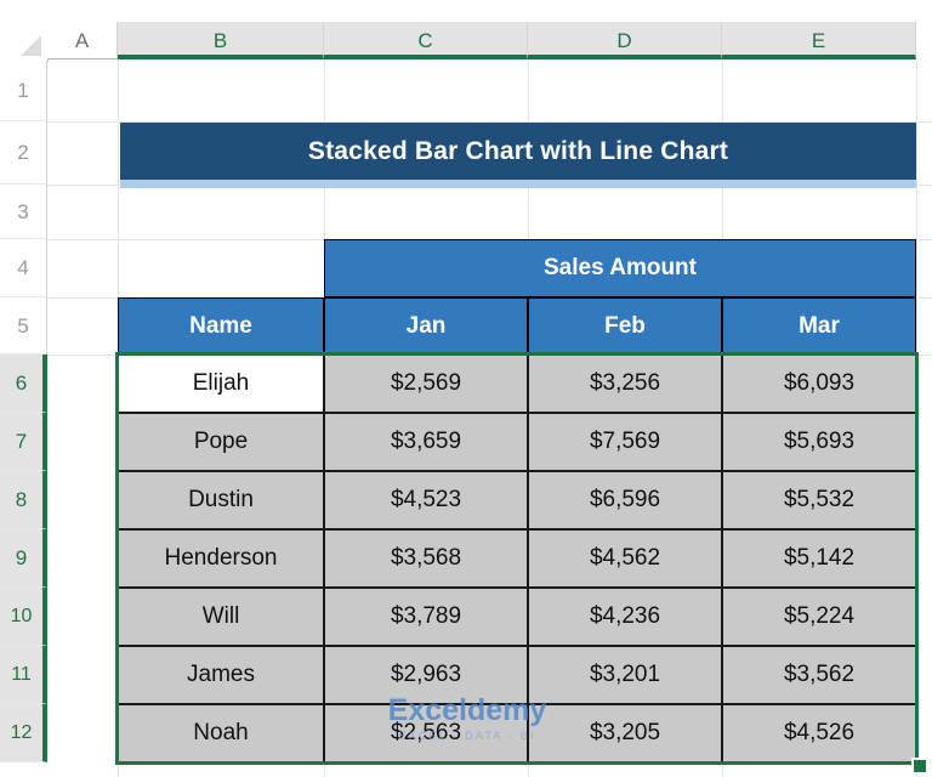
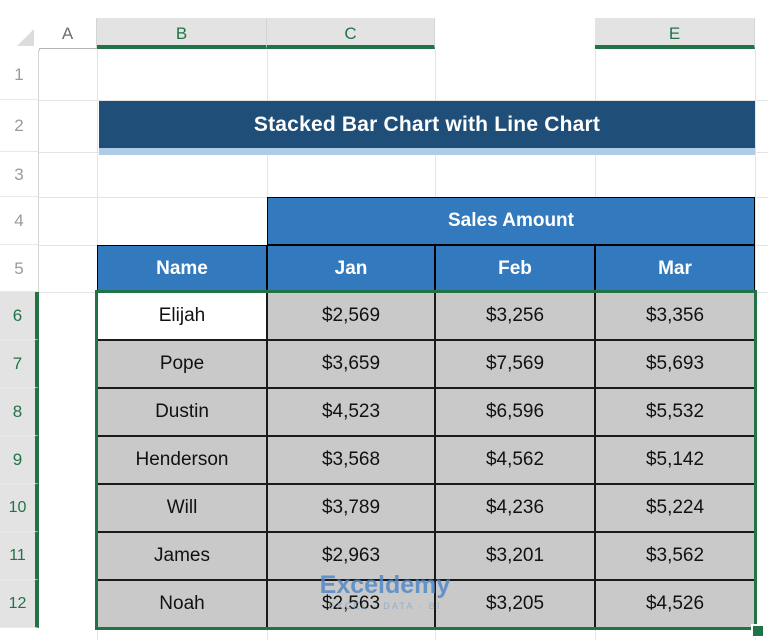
  A
  B
  C
- D
  E
  1
  2
  3
  4
  5
  6
  7
  8
  9
  10
  11
  12
  Stacked Bar Chart with Line Chart
  Sales Amount
  Name
  Jan
  Feb
  Mar
  Elijah
  $2,569
  $3,256
- $6,093
+ $3,356
  Pope
  $3,659
  $7,569
  $5,693
  Dustin
  $4,523
  $6,596
  $5,532
  Henderson
  $3,568
  $4,562
  $5,142
  Will
  $3,789
  $4,236
  $5,224
  James
  $2,963
  $3,201
  $3,562
  Noah
  $2,563
  $3,205
  $4,526
  Exceldemy
  EXCEL · DATA · BI
